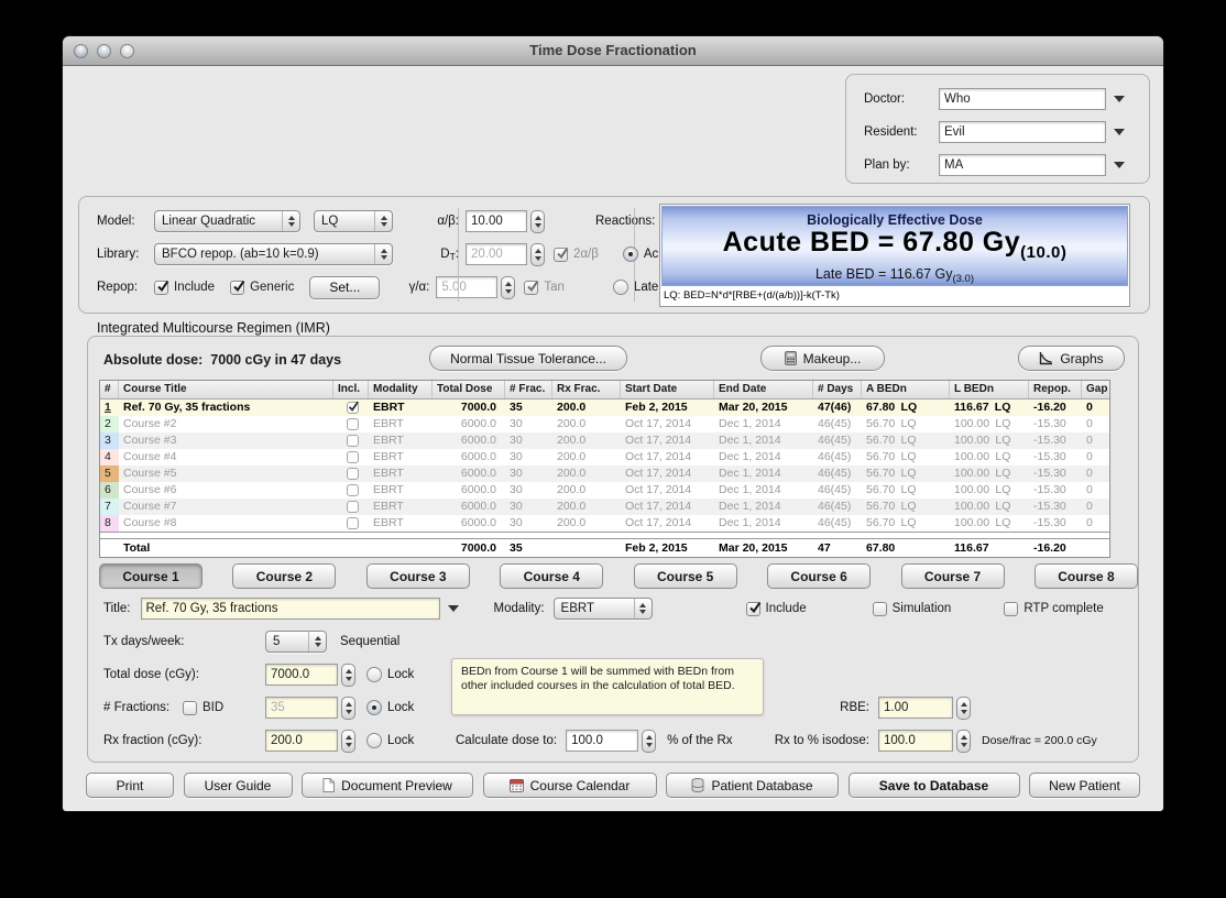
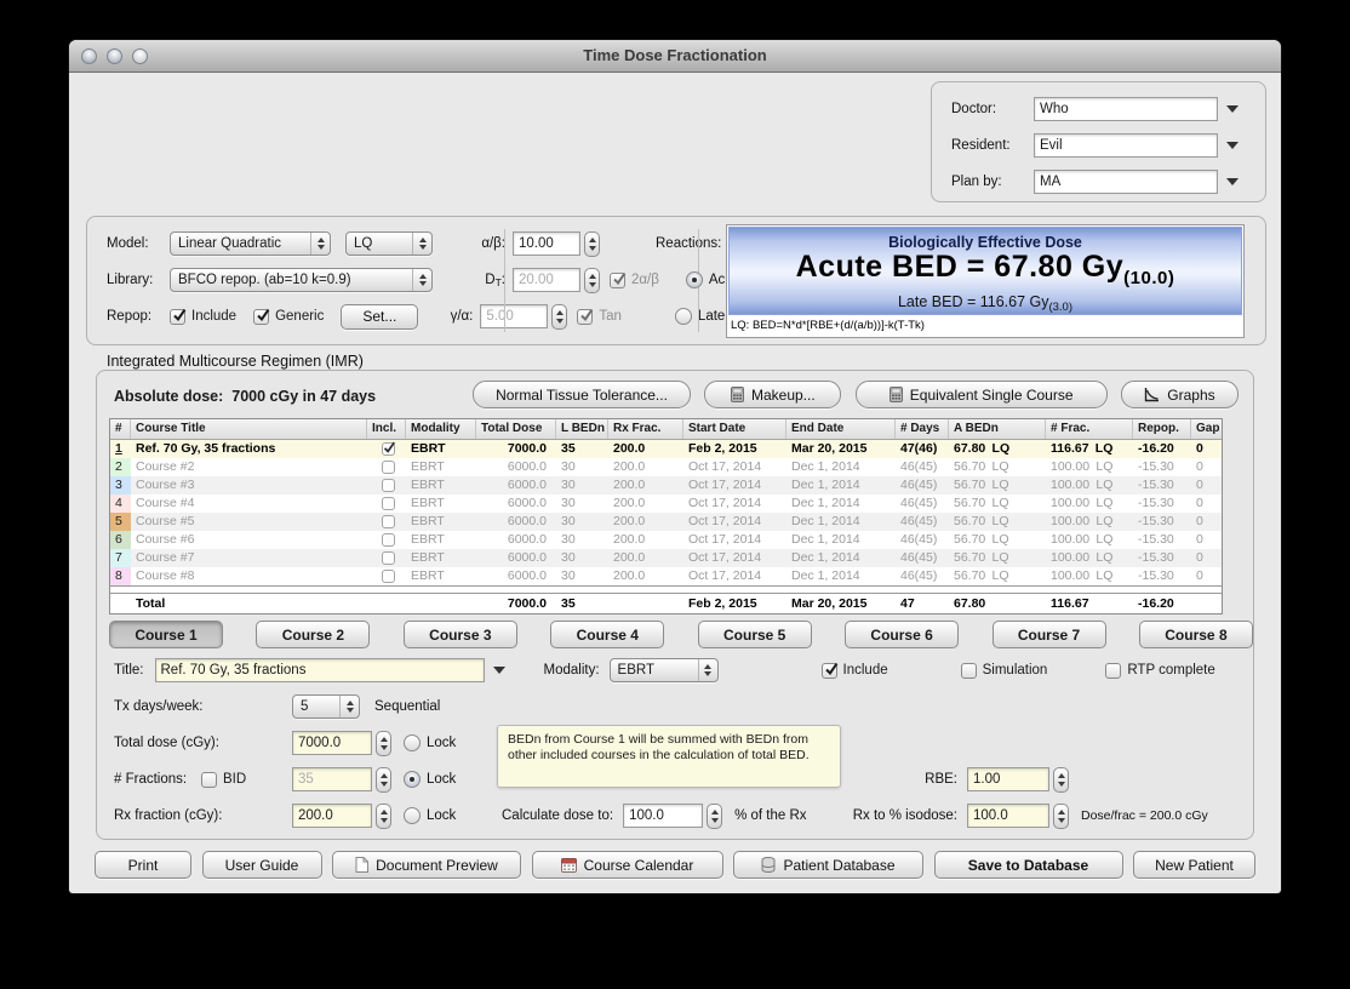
  Time Dose Fractionation
  Doctor:
  Who
  Resident:
  Evil
  Plan by:
  MA
  Model:
  Linear Quadratic
  LQ
  α/β
  10.00
  Reactins:
  Library:
  BFCO repop. (ab=10 k=0.9)
  20.00
  2α/β
  Repop:
  Include
  Generic
  Set...
  γ/α:
  5.00
  Tan
  Late
  Biologically Effective Dose
  Acute BED = 67.80 Gy(10.0)
  Late BED = 116.67 Gy(3.0)
  LQ: BED=N*d*[RBE+(d/(a/b))]-k(T-Tk)
  Integrated Multicourse Regimen (IMR)
  Absolute dose: 7000 cGy in 47 days
  Normal Tissue Tolerance...
  Makeup...
+ Equivalent Single Course
  Graphs
  #
  Course Title
  Incl.
  Modality
  Total Dose
- # Frac.
+ L BEDn
  Rx Frac.
  Start Date
  End Date
  # Days
  A BEDn
- L BEDn
+ # Frac.
  Repop.
  Gap
  1
  Ref. 70 Gy, 35 fractions
  EBRT
  7000.0
  35
  200.0
  Feb 2, 2015
  Mar 20, 2015
  47(46)
  67.80 LQ
  116.67 LQ
  -16.20
  0
  2
  Course #2
  EBRT
  6000.0
  30
  200.0
  Oct 17, 2014
  Dec 1, 2014
  46(45)
  56.70 LQ
  100.00 LQ
  -15.30
  0
  3
  Course #3
  EBRT
  6000.0
  30
  200.0
  Oct 17, 2014
  Dec 1, 2014
  46(45)
  56.70 LQ
  100.00 LQ
  -15.30
  0
  4
  Course #4
  EBRT
  6000.0
  30
  200.0
  Oct 17, 2014
  Dec 1, 2014
  46(45)
  56.70 LQ
  100.00 LQ
  -15.30
  0
  5
  Course #5
  EBRT
  6000.0
  30
  200.0
  Oct 17, 2014
  Dec 1, 2014
  46(45)
  56.70 LQ
  100.00 LQ
  -15.30
  0
  6
  Course #6
  EBRT
  6000.0
  30
  200.0
  Oct 17, 2014
  Dec 1, 2014
  46(45)
  56.70 LQ
  100.00 LQ
  -15.30
  0
  7
  Course #7
  EBRT
  6000.0
  30
  200.0
  Oct 17, 2014
  Dec 1, 2014
  46(45)
  56.70 LQ
  100.00 LQ
  -15.30
  0
  8
  Course #8
  EBRT
  6000.0
  30
  200.0
  Oct 17, 2014
  Dec 1, 2014
  46(45)
  56.70 LQ
  100.00 LQ
  -15.30
  0
  Total
  7000.0
  35
  Feb 2, 2015
  Mar 20, 2015
  47
  67.80
  116.67
  -16.20
  Course 1
  Course 2
  Course 3
  Course 4
  Course 5
  Course 6
  Course 7
  Course 8
  Title:
  Ref. 70 Gy, 35 fractions
  Modality:
  EBRT
  Include
  Simulation
  RTP complete
  Tx days/week:
  5
  Sequential
  Total dose (cGy):
  7000.0
  Lock
  # Fractions:
  BID
  35
  Lock
  Rx fraction (cGy):
  200.0
  Lock
  BEDn from Course 1 will be summed with BEDn from other included courses in the calculation of total BED.
  Calculate dose to:
  100.0
  % of the Rx
  RBE:
  1.00
  Rx to % isodose:
  100.0
  Dose/frac = 200.0 cGy
  Print
  User Guide
  Document Preview
  Course Calendar
  Patient Database
  Save to Database
  New Patient
